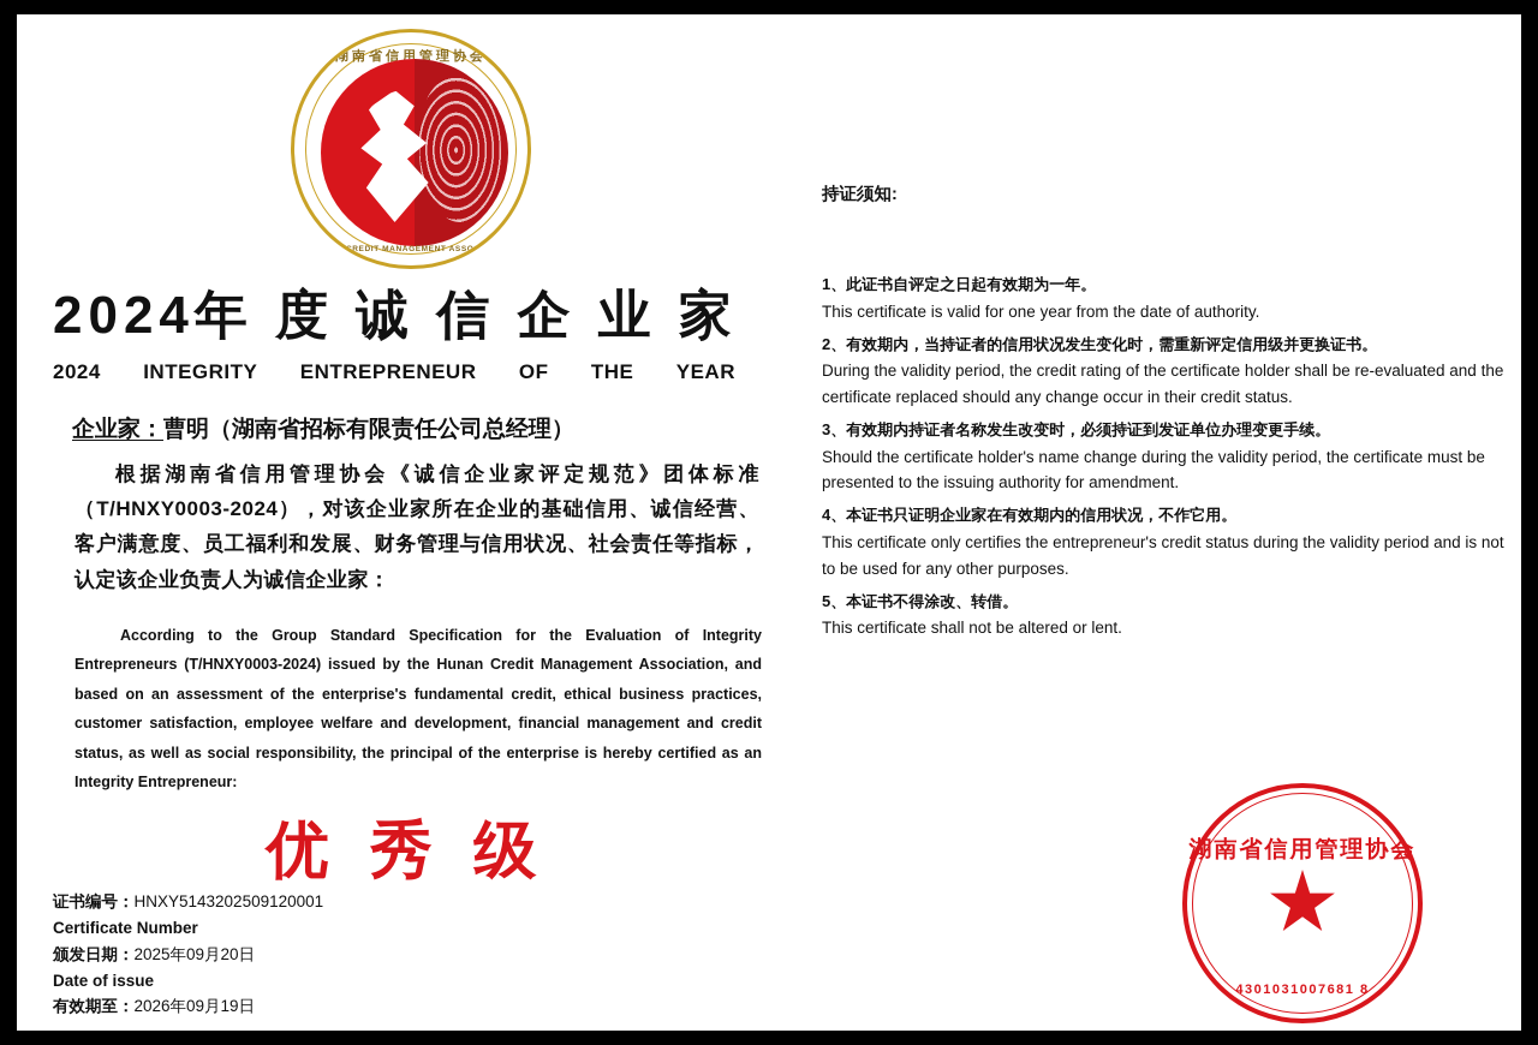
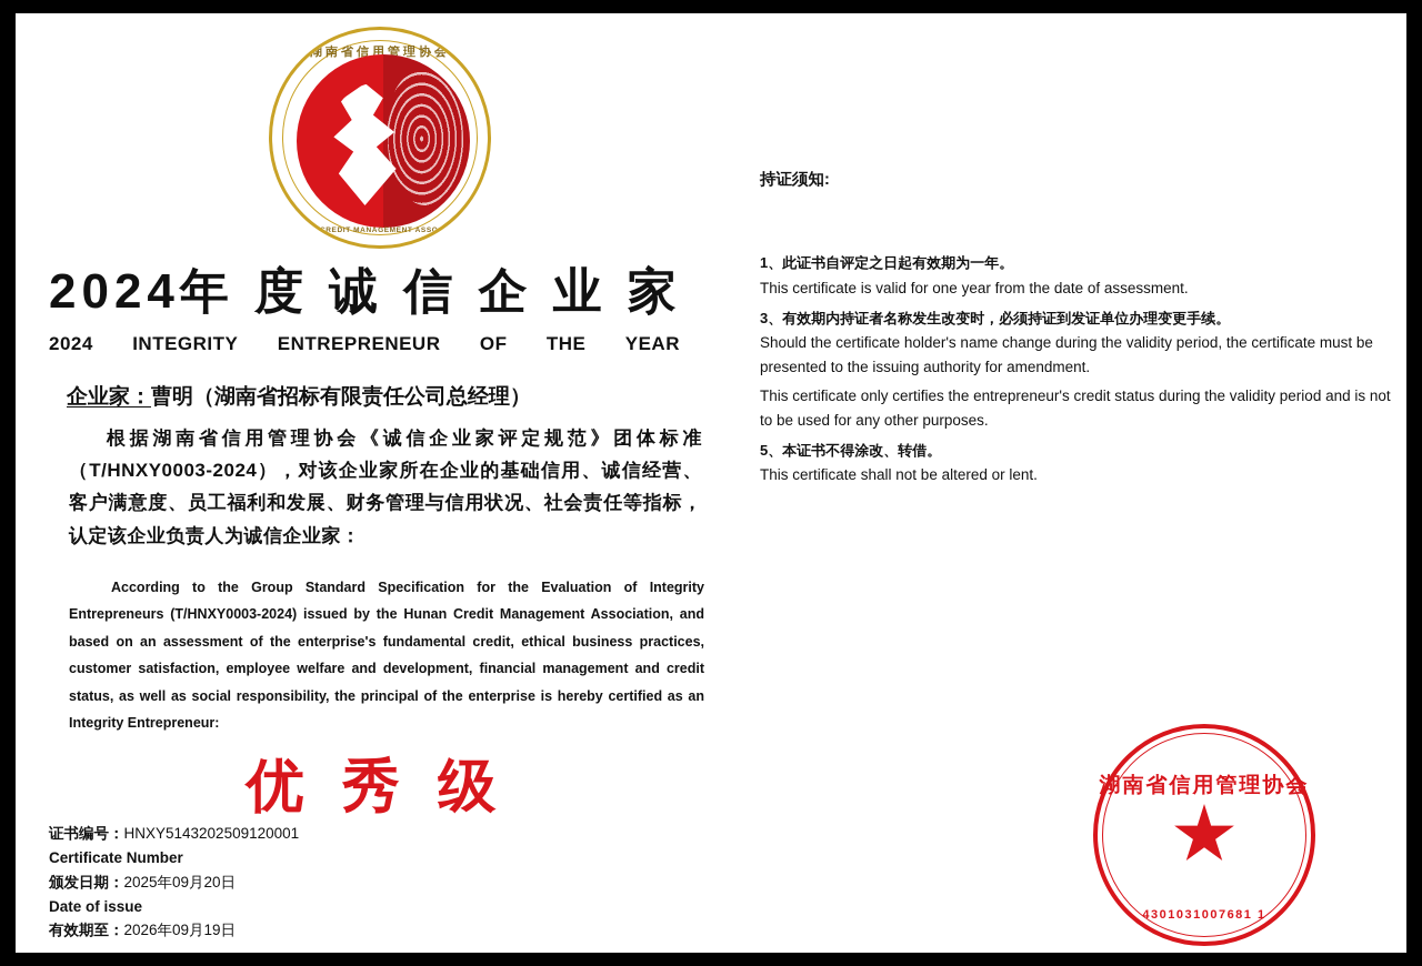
  湖南省信用管理协会
  2024年
  度
  诚
  信
  企
  业
  家
  2024
  INTEGRITY
  ENTREPRENEUR
  OF
  THE
  YEAR
  企业家：曹明（湖南省招标有限责任公司总经理）
  根据湖南省信用管理协会《诚信企业家评定规范》团体标准（T/HNXY0003-2024），对该企业家所在企业的基础信用、诚信经营、客户满意度、员工福利和发展、财务管理与信用状况、社会责任等指标，认定该企业负责人为诚信企业家：
  According to the Group Standard Specification for the Evaluation of Integrity Entrepreneurs (T/HNXY0003-2024) issued by the Hunan Credit Management Association, and based on an assessment of the enterprise's fundamental credit, ethical business practices, customer satisfaction, employee welfare and development, financial management and credit status, as well as social responsibility, the principal of the enterprise is hereby certified as an Integrity Entrepreneur:
  优 秀 级
  证书编号：HNXY5143202509120001
  Certificate Number
  颁发日期：2025年09月20日
  Date of issue
  有效期至：2026年09月19日
  持证须知:
  1、此证书自评定之日起有效期为一年。
- This certificate is valid for one year from the date of authority.
+ This certificate is valid for one year from the date of assessment.
- 2、有效期内，当持证者的信用状况发生变化时，需重新评定信用级并更换证书。
- During the validity period, the credit rating of the certificate holder shall be re-evaluated and the certificate replaced should any change occur in their credit status.
  3、有效期内持证者名称发生改变时，必须持证到发证单位办理变更手续。
  Should the certificate holder's name change during the validity period, the certificate must be presented to the issuing authority for amendment.
- 4、本证书只证明企业家在有效期内的信用状况，不作它用。
  This certificate only certifies the entrepreneur's credit status during the validity period and is not to be used for any other purposes.
  5、本证书不得涂改、转借。
  This certificate shall not be altered or lent.
  湖南省信用管理协会
- 4301031007681 8
+ 4301031007681 1
